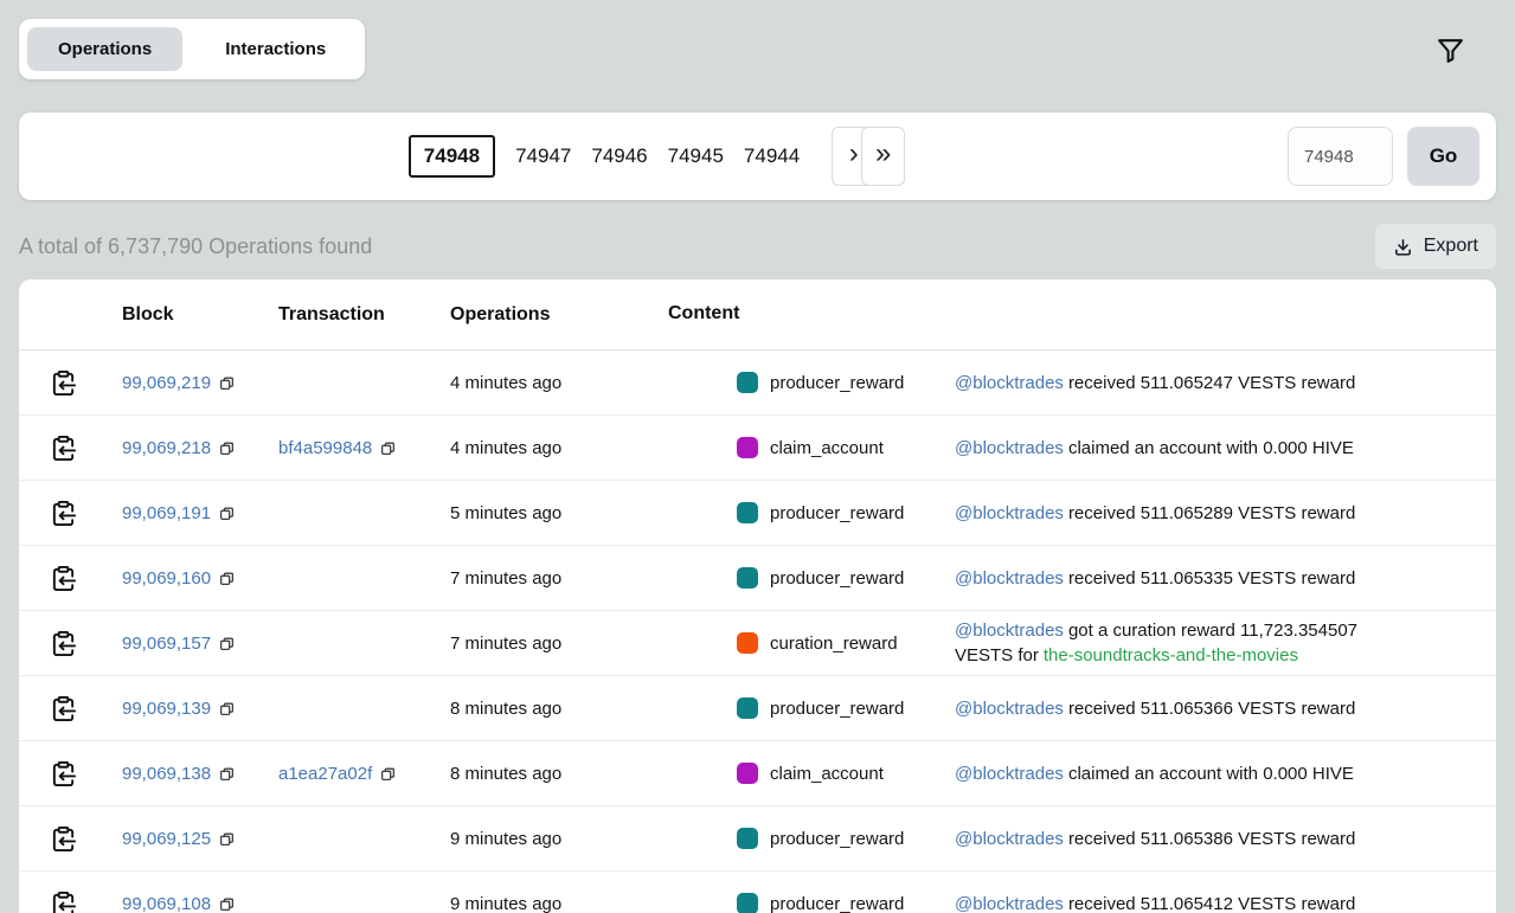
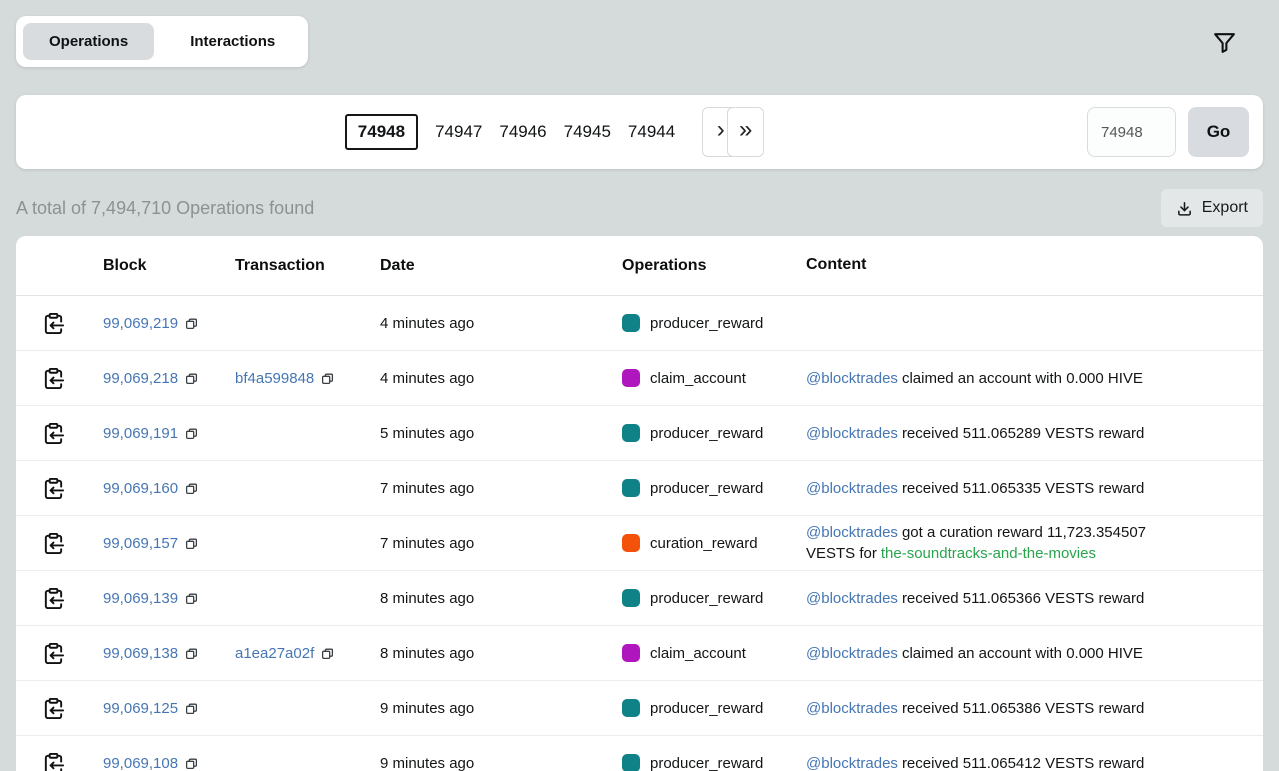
  Operations
  Interactions
  74948
  74947
  74946
  74945
  74944
  ›
  »
  74948
  Go
- A total of 6,737,790 Operations found
+ A total of 7,494,710 Operations found
  Export
  Block
  Transaction
+ Date
  Operations
  Content
  99,069,219
  4 minutes ago
  producer_reward
- @blocktrades received 511.065247 VESTS reward
  99,069,218
  bf4a599848
  4 minutes ago
  claim_account
  @blocktrades claimed an account with 0.000 HIVE
  99,069,191
  5 minutes ago
  producer_reward
  @blocktrades received 511.065289 VESTS reward
  99,069,160
  7 minutes ago
  producer_reward
  @blocktrades received 511.065335 VESTS reward
  99,069,157
  7 minutes ago
  curation_reward
  @blocktrades got a curation reward 11,723.354507 VESTS for the-soundtracks-and-the-movies
  99,069,139
  8 minutes ago
  producer_reward
  @blocktrades received 511.065366 VESTS reward
  99,069,138
  a1ea27a02f
  8 minutes ago
  claim_account
  @blocktrades claimed an account with 0.000 HIVE
  99,069,125
  9 minutes ago
  producer_reward
  @blocktrades received 511.065386 VESTS reward
  99,069,108
  9 minutes ago
  producer_reward
  @blocktrades received 511.065412 VESTS reward
